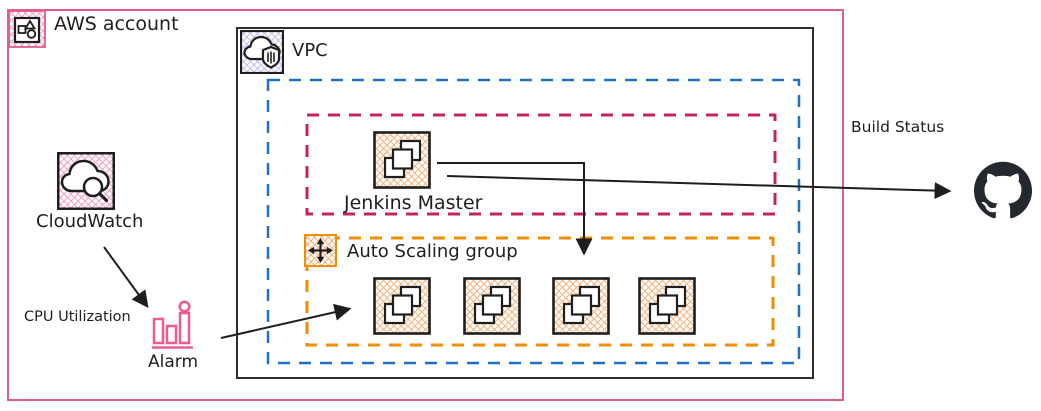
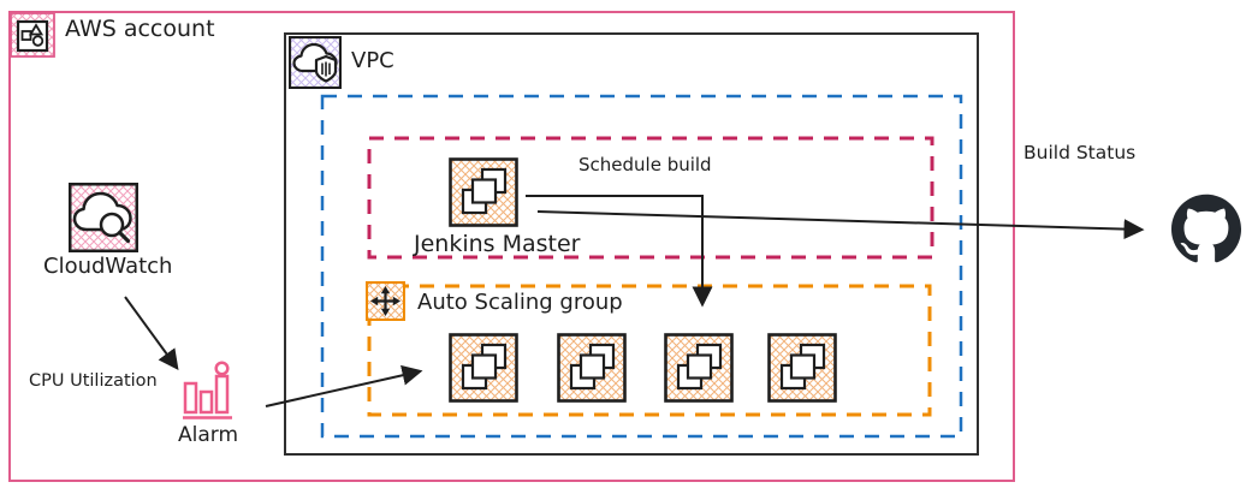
  AWS account
  VPC
  Jenkins Master
  Auto Scaling group
  CloudWatch
  Alarm
+ Schedule build
  Build Status
  CPU Utilization
